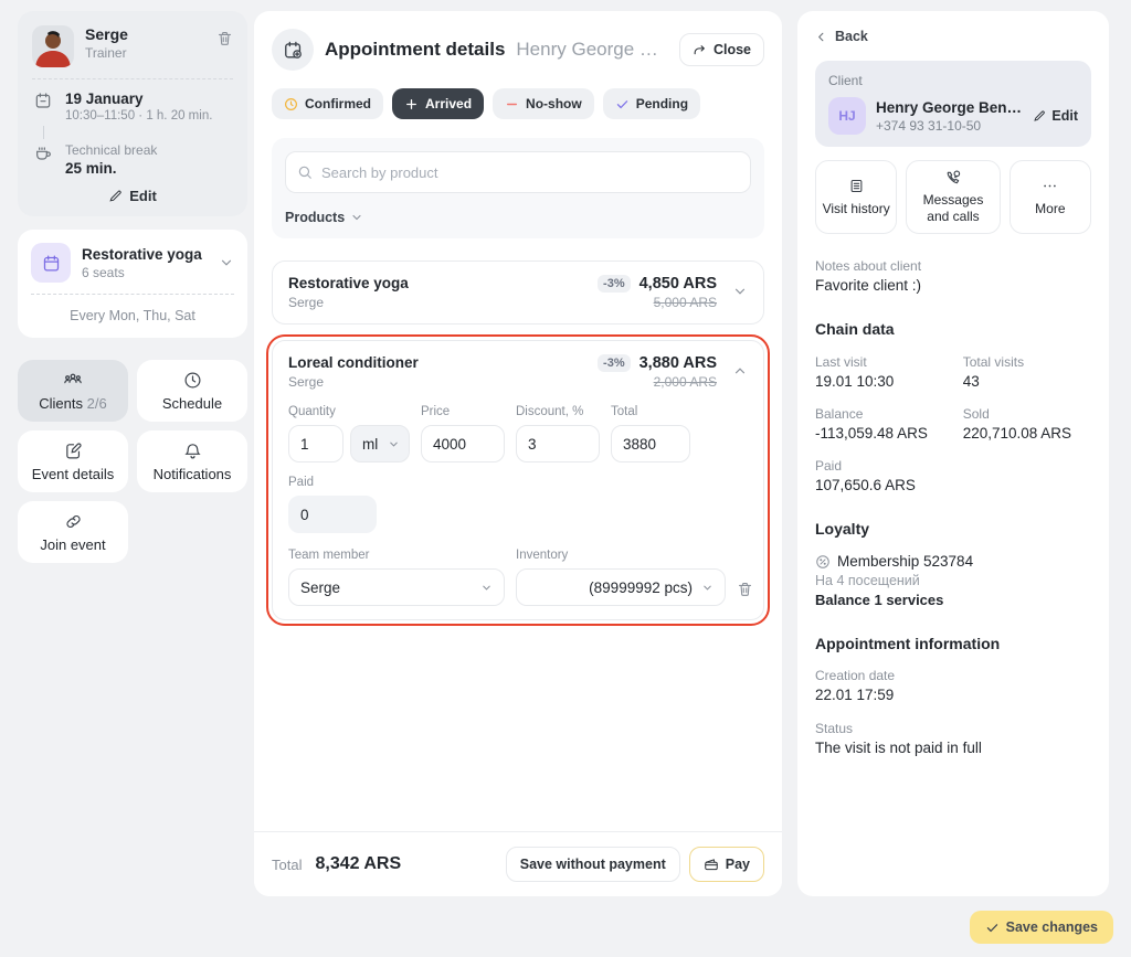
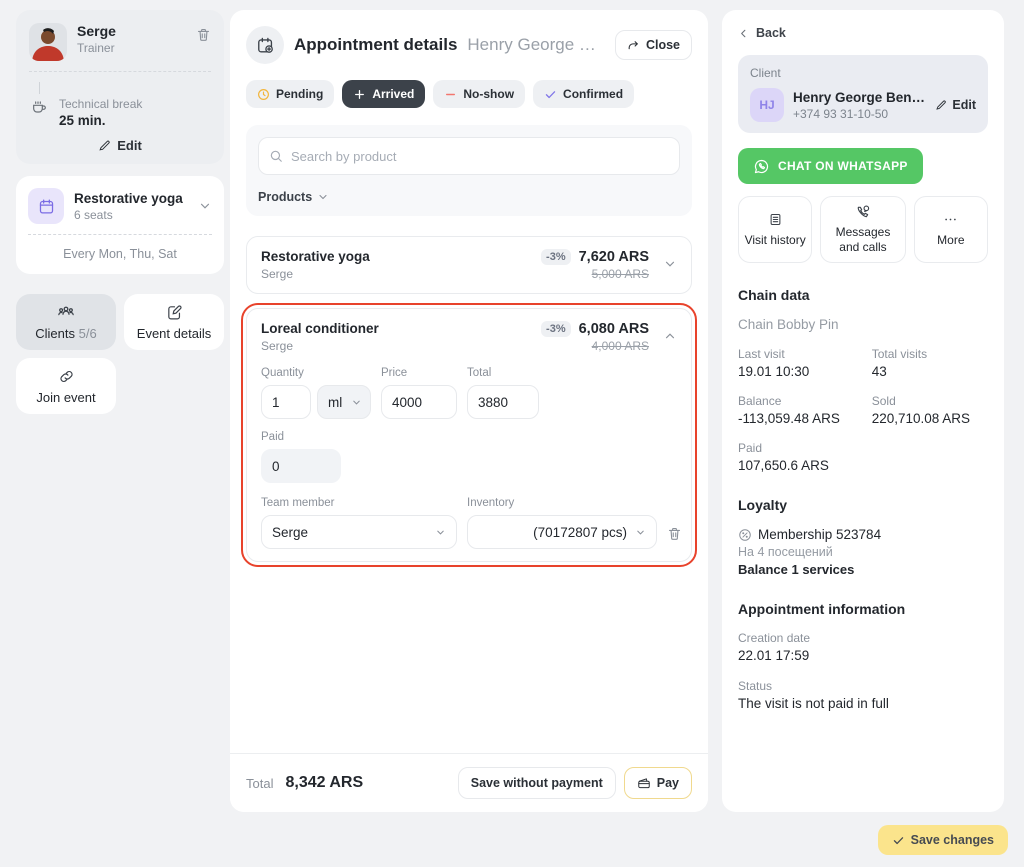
  Serge
  Trainer
- 19 January
- 10:30–11:50 · 1 h. 20 min.
  Technical break
  25 min.
  Edit
  Restorative yoga
  6 seats
  Every Mon, Thu, Sat
- Clients 2/6
+ Clients 5/6
- Schedule
  Event details
- Notifications
  Join event
  Appointment details
  Henry George Ben
  Close
- Confirmed
+ Pending
  Arrived
  No-show
- Pending
+ Confirmed
  Search by product
  Products
  Restorative yoga
  Serge
  -3%
- 4,850 ARS
+ 7,620 ARS
  5,000 ARS
  Loreal conditioner
  Serge
  -3%
- 3,880 ARS
+ 6,080 ARS
- 2,000 ARS
+ 4,000 ARS
  Quantity
  1
  ml
  Price
  4000
- Discount, %
- 3
  Total
  3880
  Paid
  0
  Team member
  Serge
  Inventory
- (89999992 pcs)
+ (70172807 pcs)
  Total
  8,342 ARS
  Save without payment
  Pay
  Back
  Client
  HJ
  +374 93 31-10-50
  Edit
+ CHAT ON WHATSAPP
  Visit history
  Messages and calls
  More
- Notes about client
- Favorite client :)
  Chain data
+ Chain Bobby Pin
  Last visit
  19.01 10:30
  Total visits
  43
  Balance
  -113,059.48 ARS
  Sold
  220,710.08 ARS
  Paid
  107,650.6 ARS
  Loyalty
  Membership 523784
  На 4 посещений
  Balance 1 services
  Appointment information
  Creation date
  22.01 17:59
  Status
  The visit is not paid in full
  Save changes
